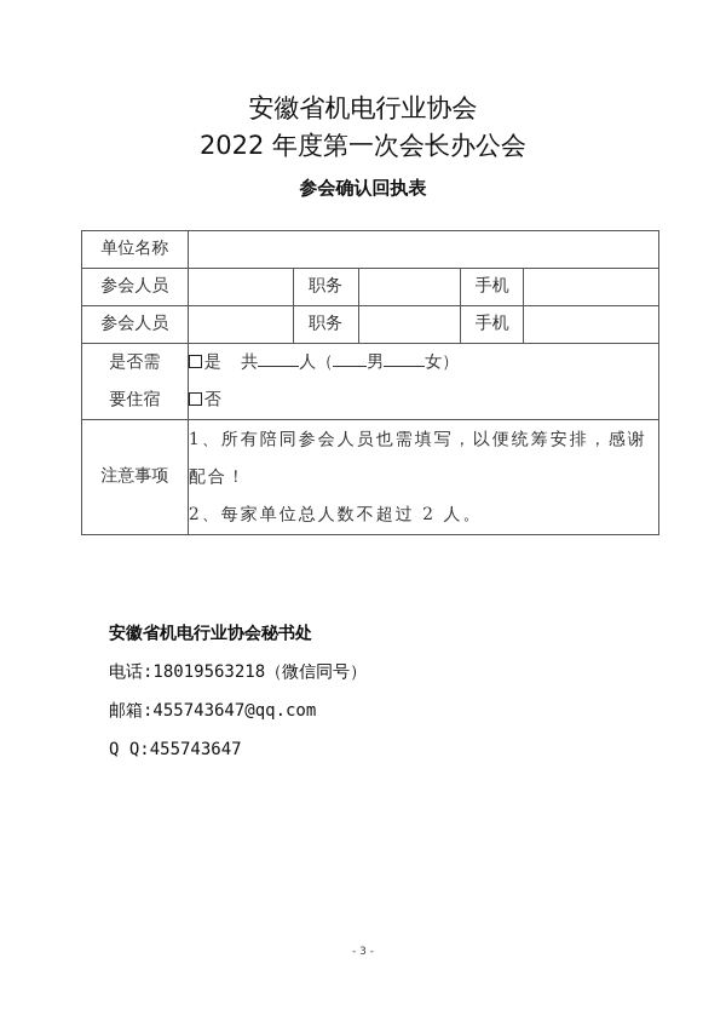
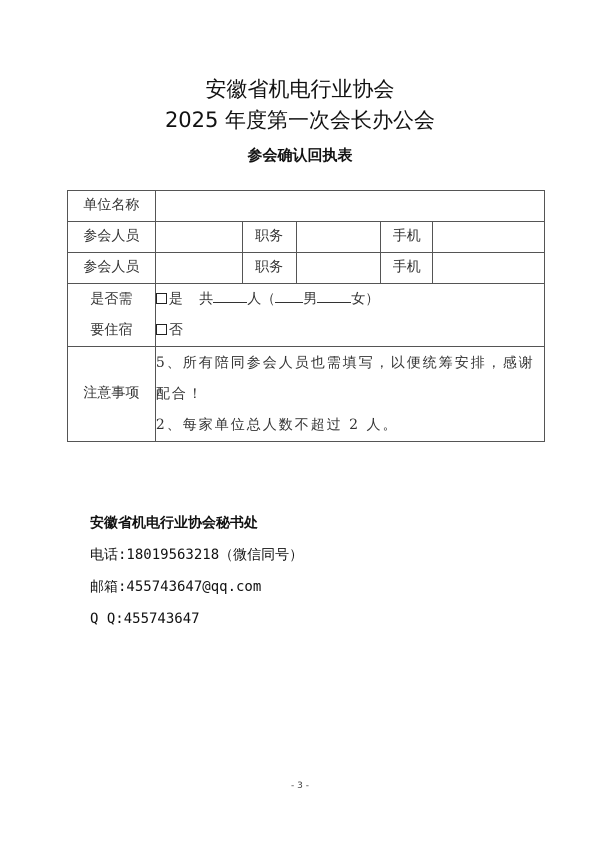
  安徽省机电行业协会
- 2022 年度第一次会长办公会
+ 2025 年度第一次会长办公会
  参会确认回执表
  单位名称
  参会人员		职务		手机
  参会人员		职务		手机
  是否需 要住宿	是 共 人（ 男 女） 否
- 注意事项	1、所有陪同参会人员也需填写，以便统筹安排，感谢配合！ 2、每家单位总人数不超过 2 人。
+ 注意事项	5、所有陪同参会人员也需填写，以便统筹安排，感谢配合！ 2、每家单位总人数不超过 2 人。
  安徽省机电行业协会秘书处
  电话:18019563218（微信同号）
  邮箱:455743647@qq.com
  Q Q:455743647
  - 3 -
